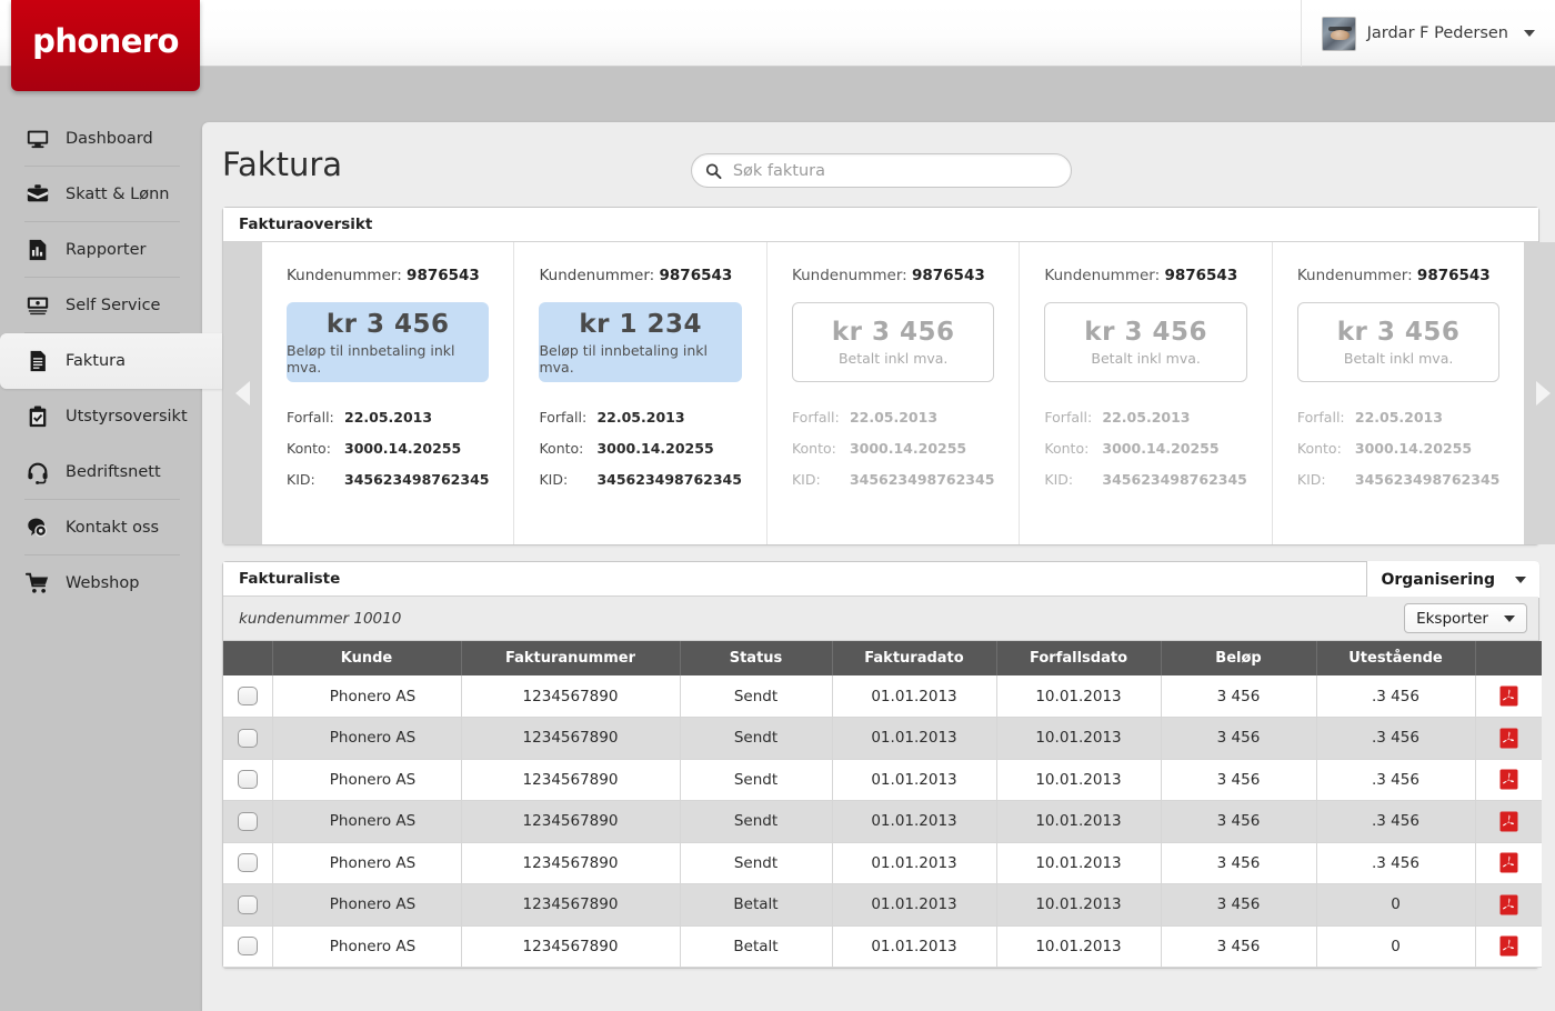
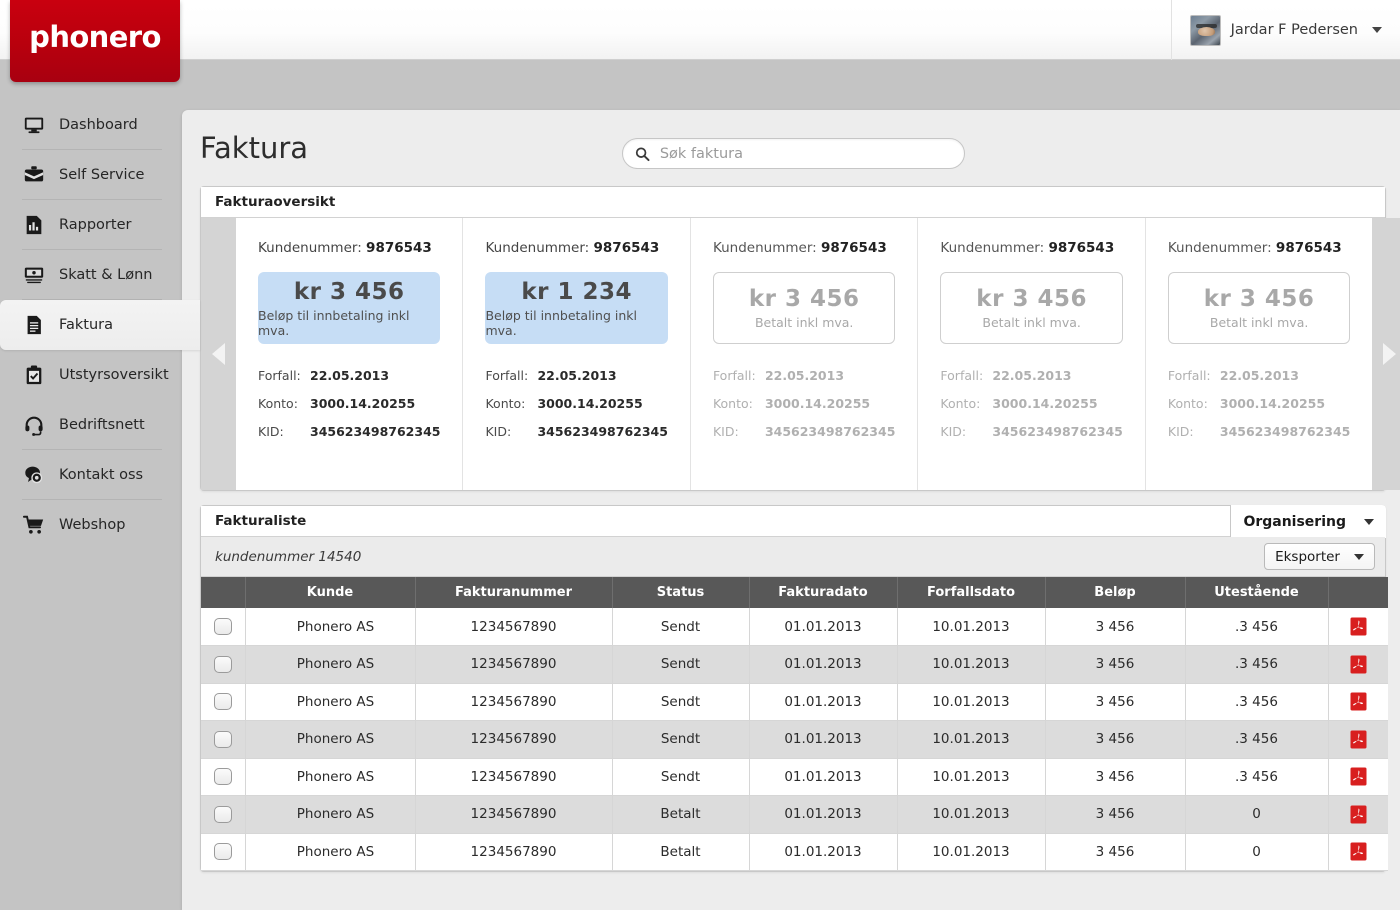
  Jardar F Pedersen
  phonero
  Dashboard
- Skatt & Lønn
+ Self Service
  Rapporter
- Self Service
+ Skatt & Lønn
  Faktura
  Utstyrsoversikt
  Bedriftsnett
  Kontakt oss
  Webshop
  Faktura
  Søk faktura
  Fakturaoversikt
  Kundenummer: 9876543
  kr 3 456
  Beløp til innbetaling inkl mva.
  Forfall:
  22.05.2013
  Konto:
  3000.14.20255
  KID:
  345623498762345
  Kundenummer: 9876543
  kr 1 234
  Beløp til innbetaling inkl mva.
  Forfall:
  22.05.2013
  Konto:
  3000.14.20255
  KID:
  345623498762345
  Kundenummer: 9876543
  kr 3 456
  Betalt inkl mva.
  Forfall:
  22.05.2013
  Konto:
  3000.14.20255
  KID:
  345623498762345
  Kundenummer: 9876543
  kr 3 456
  Betalt inkl mva.
  Forfall:
  22.05.2013
  Konto:
  3000.14.20255
  KID:
  345623498762345
  Kundenummer: 9876543
  kr 3 456
  Betalt inkl mva.
  Forfall:
  22.05.2013
  Konto:
  3000.14.20255
  KID:
  345623498762345
  Fakturaliste
  Organisering
- kundenummer 10010
+ kundenummer 14540
  Eksporter
  	Kunde	Fakturanummer	Status	Fakturadato	Forfallsdato	Beløp	Utestående
  	Phonero AS	1234567890	Sendt	01.01.2013	10.01.2013	3 456	.3 456
  	Phonero AS	1234567890	Sendt	01.01.2013	10.01.2013	3 456	.3 456
  	Phonero AS	1234567890	Sendt	01.01.2013	10.01.2013	3 456	.3 456
  	Phonero AS	1234567890	Sendt	01.01.2013	10.01.2013	3 456	.3 456
  	Phonero AS	1234567890	Sendt	01.01.2013	10.01.2013	3 456	.3 456
  	Phonero AS	1234567890	Betalt	01.01.2013	10.01.2013	3 456	0
  	Phonero AS	1234567890	Betalt	01.01.2013	10.01.2013	3 456	0
